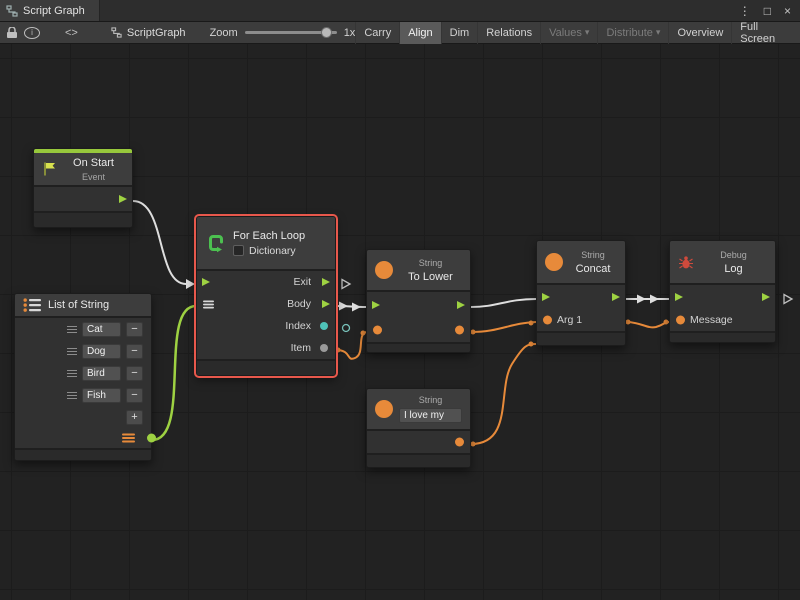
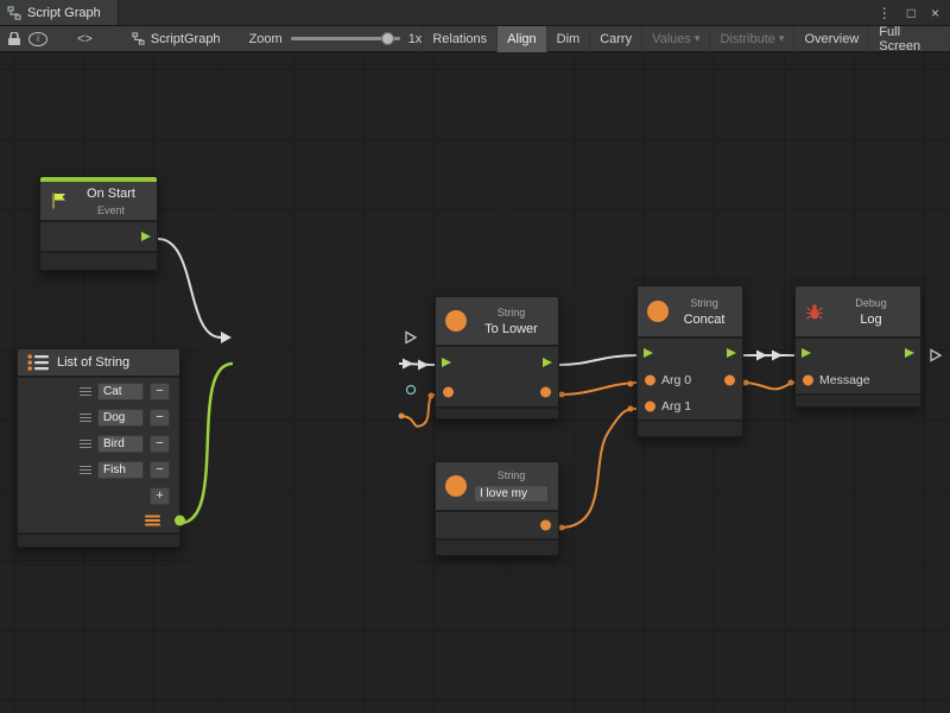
  Script Graph
  ⋮
  □
  ×
  <>
  ScriptGraph
  Zoom
  1x
- Carry
+ Relations
  Align
  Dim
- Relations
+ Carry
  Values
  Distribute
  Overview
  Full Screen
  On Start
  Event
  List of String
  Cat
  −
  Dog
  −
  Bird
  −
  Fish
  −
  +
- For Each Loop
- Dictionary
- Exit
- Body
- Index
- Item
  String
  To Lower
  String
  I love my
  String
  Concat
+ Arg 0
  Arg 1
  Debug
  Log
  Message
